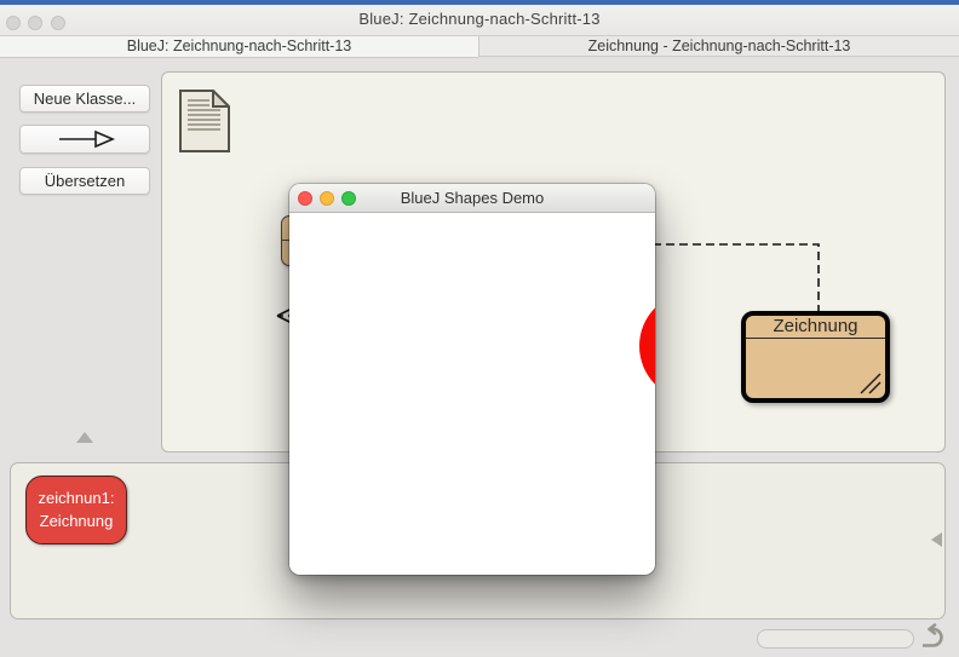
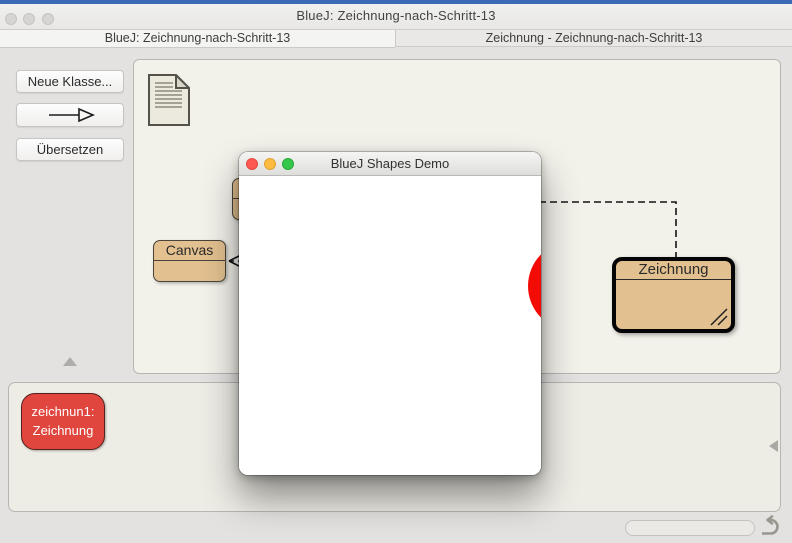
  BlueJ: Zeichnung-nach-Schritt-13
  BlueJ: Zeichnung-nach-Schritt-13
  Zeichnung - Zeichnung-nach-Schritt-13
  Neue Klasse...
  Übersetzen
+ Canvas
  Zeichnung
  zeichnun1:
  Zeichnung
  BlueJ Shapes Demo
